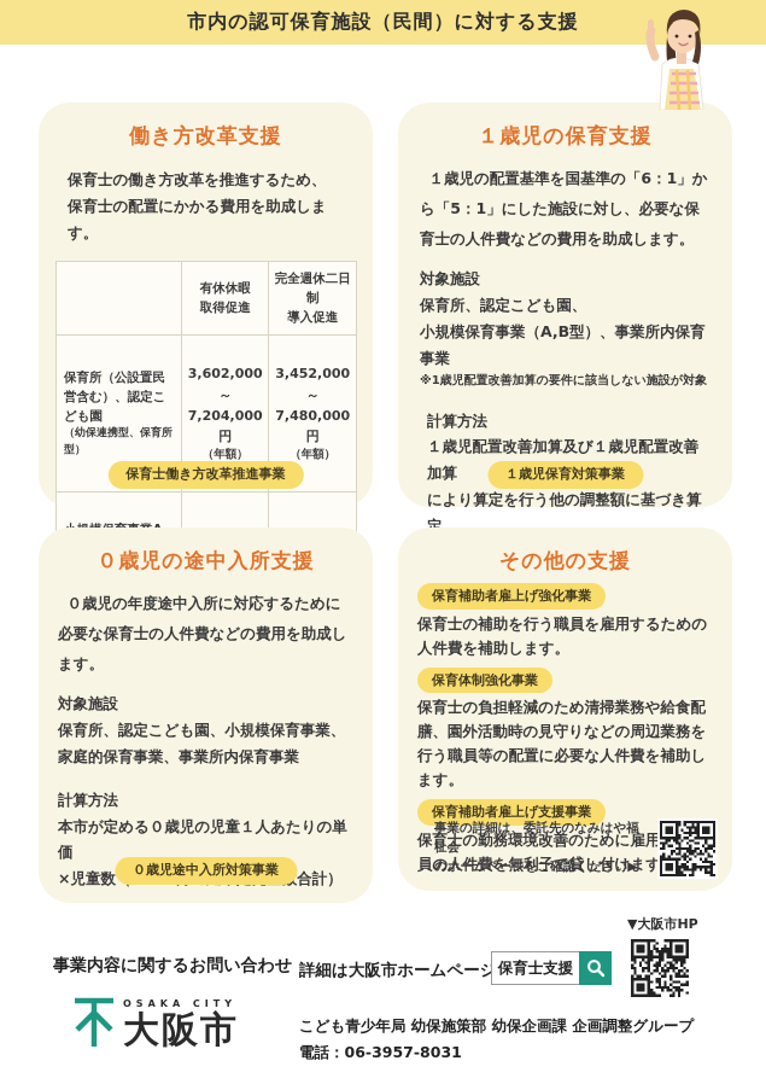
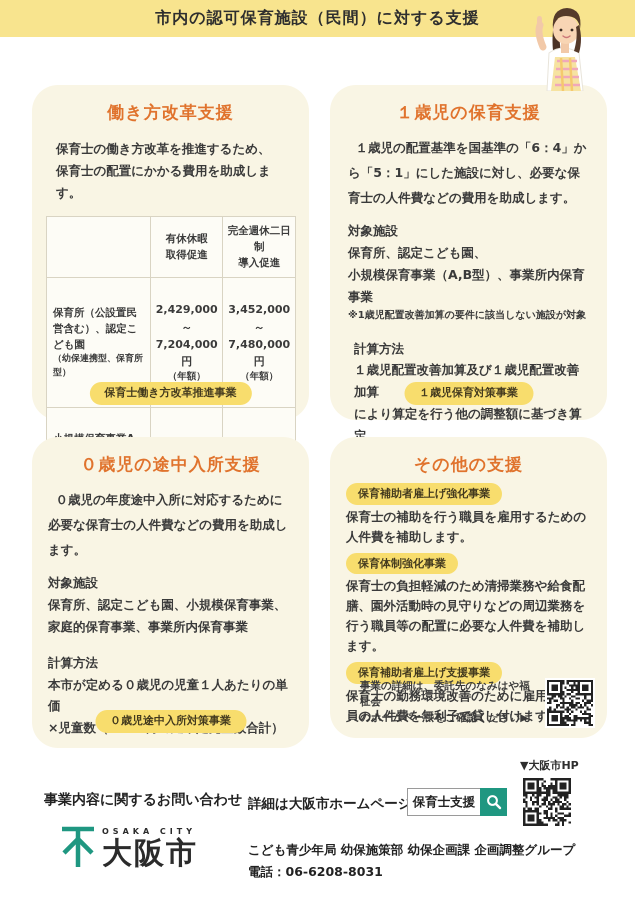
  市内の認可保育施設（民間）に対する支援
  働き方改革支援
  保育士の働き方改革を推進するため、
  保育士の配置にかかる費用を助成します。
  	有休休暇 取得促進	完全週休二日制 導入促進
- 保育所（公設置民営含む）、認定こども園 （幼保連携型、保育所型）	3,602,000～ 7,204,000円 （年額）	3,452,000～ 7,480,000円 （年額）
+ 保育所（公設置民営含む）、認定こども園 （幼保連携型、保育所型）	2,429,000～ 7,204,000円 （年額）	3,452,000～ 7,480,000円 （年額）
  保育士働き方改革推進事業
  １歳児の保育支援
- １歳児の配置基準を国基準の「6：1」から「5：1」にした施設に対し、必要な保育士の人件費などの費用を助成します。
+ １歳児の配置基準を国基準の「6：4」から「5：1」にした施設に対し、必要な保育士の人件費などの費用を助成します。
  対象施設
  保育所、認定こども園、
  小規模保育事業（A,B型）、事業所内保育事業
  ※1歳児配置改善加算の要件に該当しない施設が対象
  計算方法
  １歳児配置改善加算及び１歳児配置改善加算
  により算定を行う他の調整額に基づき算定
  １歳児保育対策事業
  ０歳児の途中入所支援
  ０歳児の年度途中入所に対応するために必要な保育士の人件費などの費用を助成します。
  対象施設
  保育所、認定こども園、小規模保育事業、
  家庭的保育事業、事業所内保育事業
  計算方法
  本市が定める０歳児の児童１人あたりの単価
  ０歳児途中入所対策事業
  その他の支援
  保育補助者雇上げ強化事業
  保育士の補助を行う職員を雇用するための人件費を補助します。
  保育体制強化事業
  保育士の負担軽減のため清掃業務や給食配膳、園外活動時の見守りなどの周辺業務を行う職員等の配置に必要な人件費を補助します。
  保育補助者雇上げ支援事業
  保育士の勤務環境改善のために雇用員の人件費を無利子で貸し付けます
  事業の詳細は、委託先のなみはや福祉会
  のホームページをご確認ください▶
  ▼大阪市HP
  事業内容に関するお問い合わせ
  OSAKA CITY
  大阪市
  詳細は大阪市ホームページ
  保育士支援
  こども青少年局 幼保施策部 幼保企画課 企画調整グループ
- 電話：06-3957-8031
+ 電話：06-6208-8031
